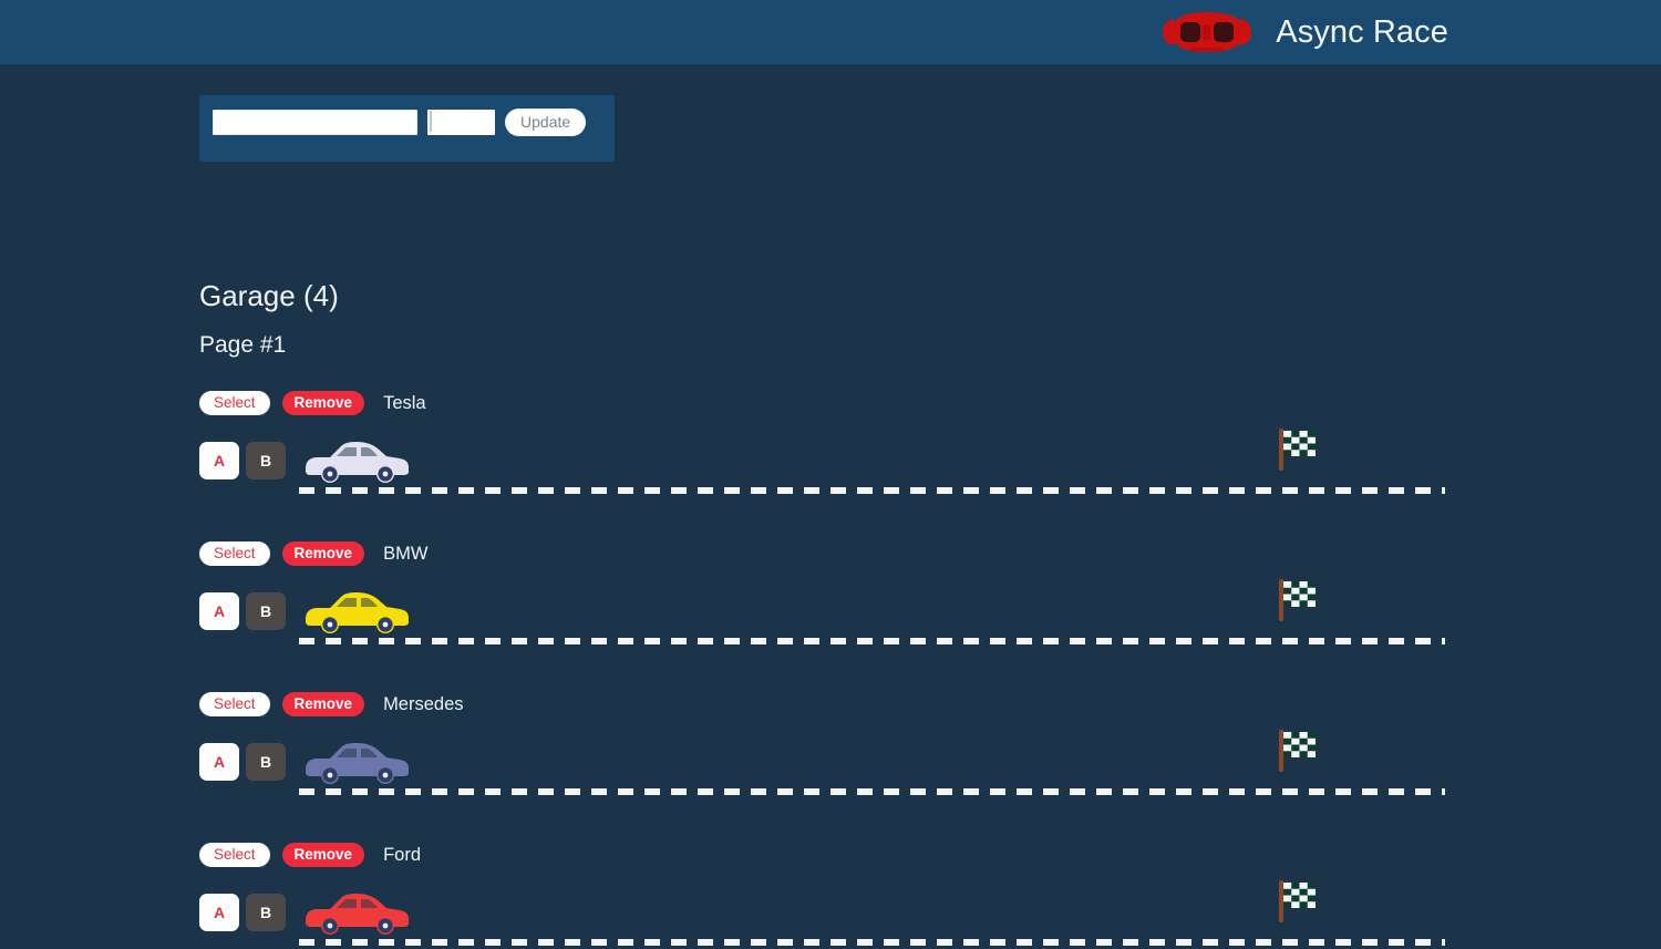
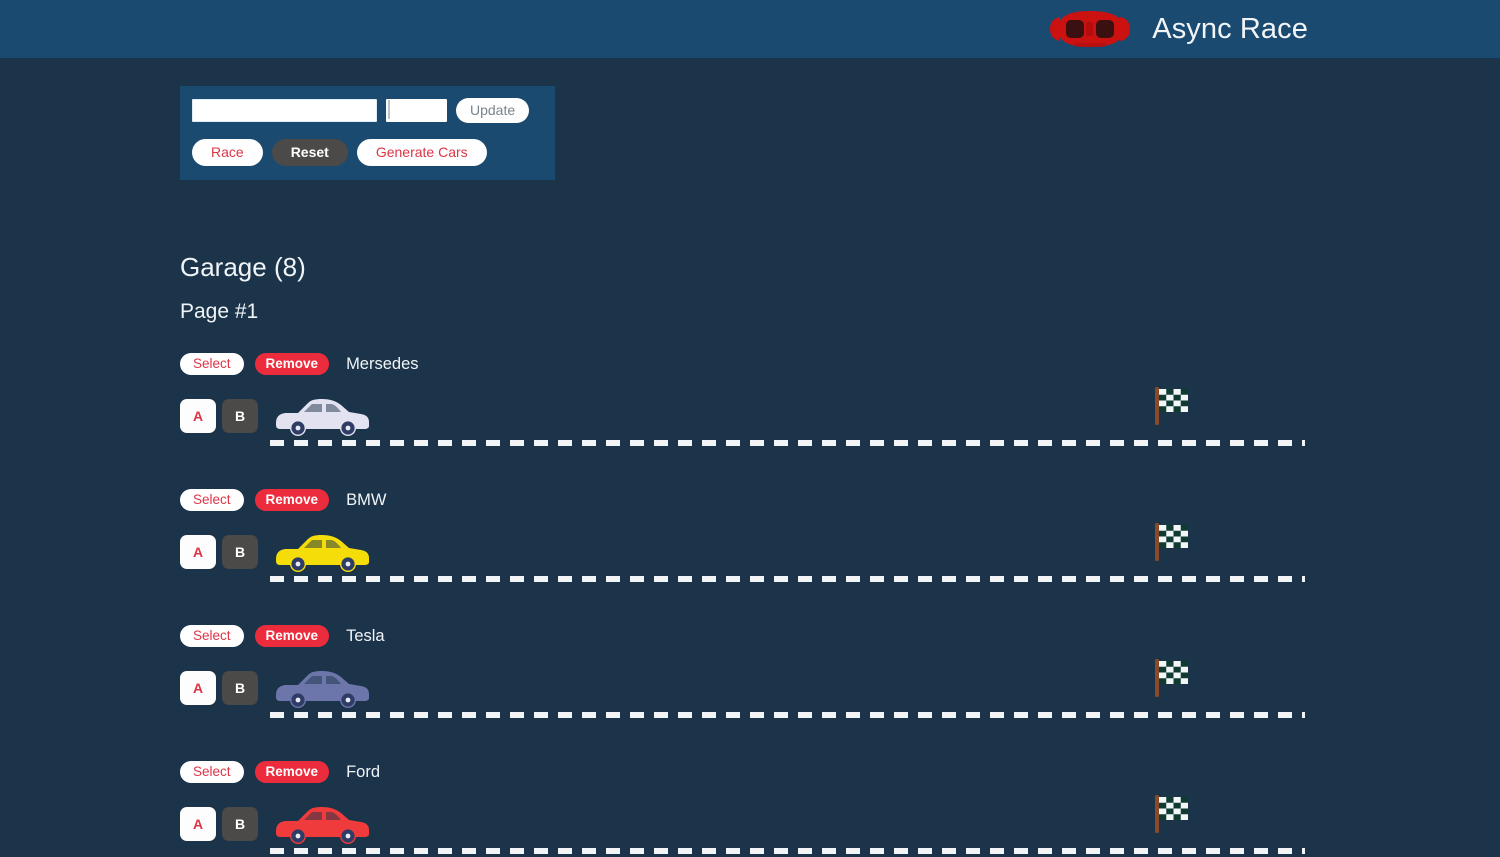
  Async Race
  Update
+ Race
+ Reset
+ Generate Cars
- Garage (4)
+ Garage (8)
  Page #1
  Select
  Remove
- Tesla
+ Mersedes
  A
  B
  Select
  Remove
  BMW
  A
  B
  Select
  Remove
- Mersedes
+ Tesla
  A
  B
  Select
  Remove
  Ford
  A
  B
